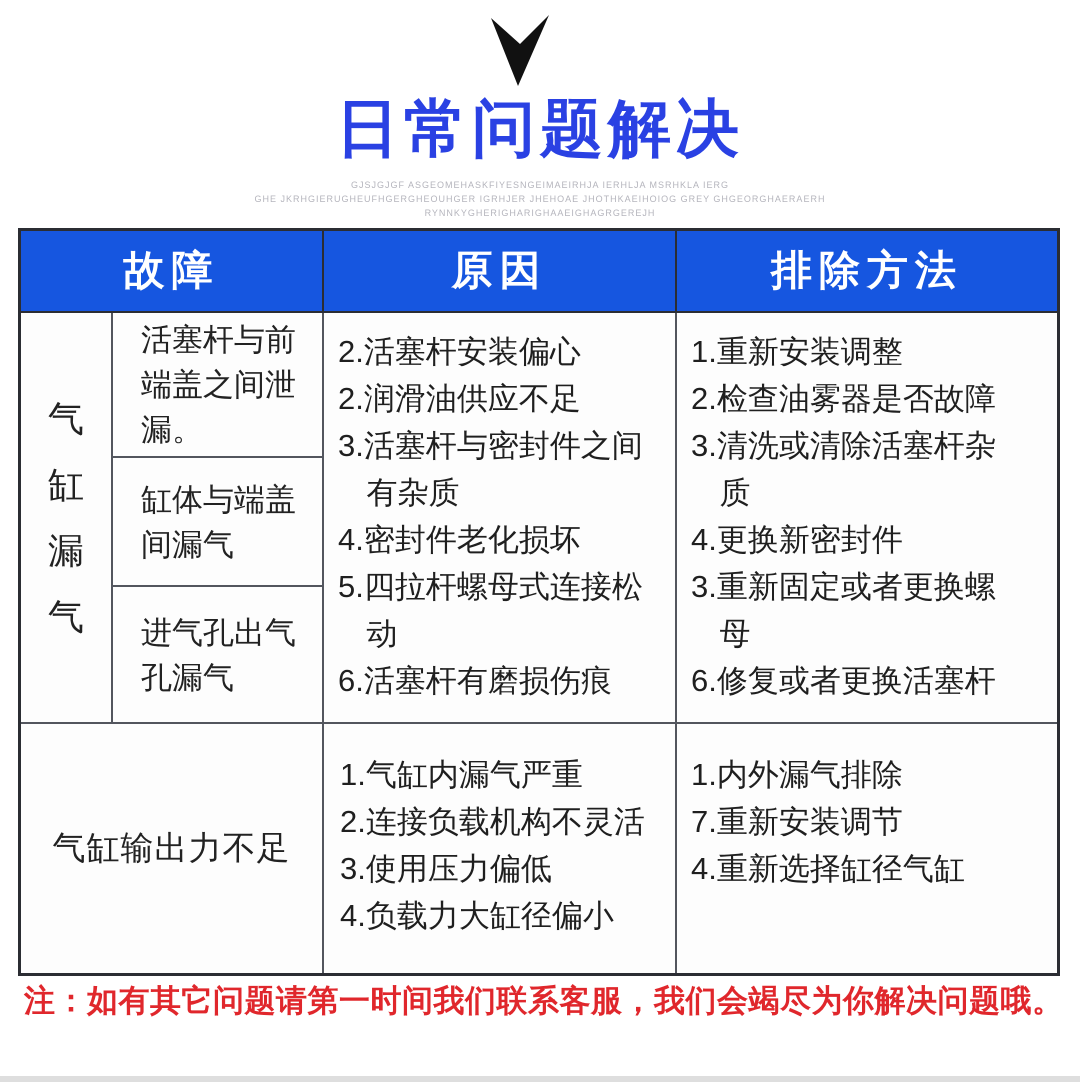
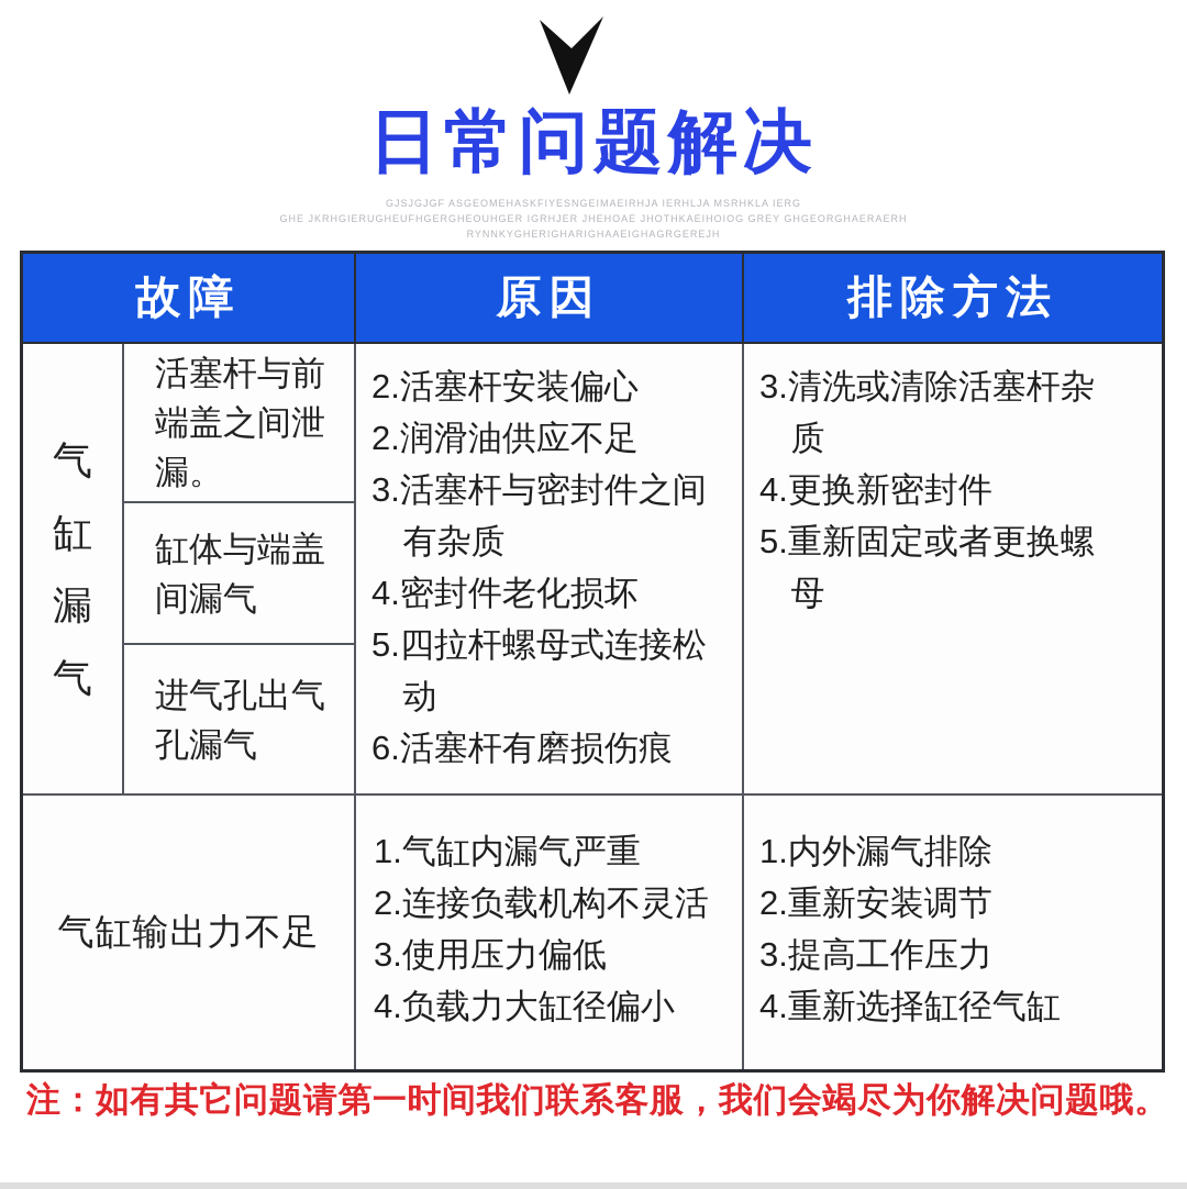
  日常问题解决
  GJSJGJGF ASGEOMEHASKFIYESNGEIMAEIRHJA IERHLJA MSRHKLA IERG
  GHE JKRHGIERUGHEUFHGERGHEOUHGER IGRHJER JHEHOAE JHOTHKAEIHOIOG GREY GHGEORGHAERAERH
  RYNNKYGHERIGHARIGHAAEIGHAGRGEREJH
  故障
  原因
  排除方法
  气缸漏气
  活塞杆与前端盖之间泄漏。
  缸体与端盖间漏气
  进气孔出气孔漏气
  2.活塞杆安装偏心
  2.润滑油供应不足
  3.活塞杆与密封件之间有杂质
  4.密封件老化损坏
  5.四拉杆螺母式连接松动
  6.活塞杆有磨损伤痕
- 1.重新安装调整
- 2.检查油雾器是否故障
  3.清洗或清除活塞杆杂质
  4.更换新密封件
- 3.重新固定或者更换螺母
+ 5.重新固定或者更换螺母
- 6.修复或者更换活塞杆
  气缸输出力不足
  1.气缸内漏气严重
  2.连接负载机构不灵活
  3.使用压力偏低
  4.负载力大缸径偏小
  1.内外漏气排除
- 7.重新安装调节
+ 2.重新安装调节
+ 3.提高工作压力
  4.重新选择缸径气缸
  注：如有其它问题请第一时间我们联系客服，我们会竭尽为你解决问题哦。
